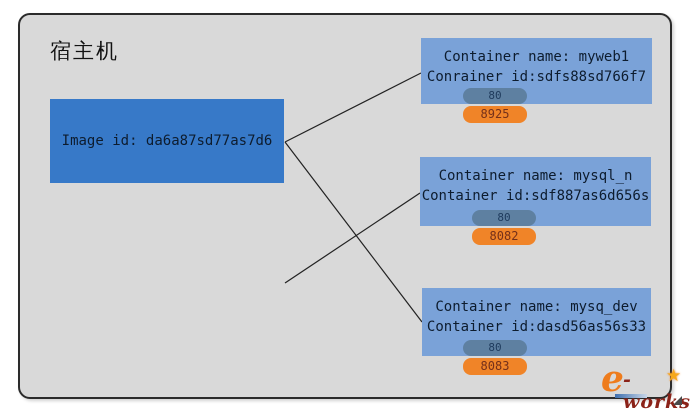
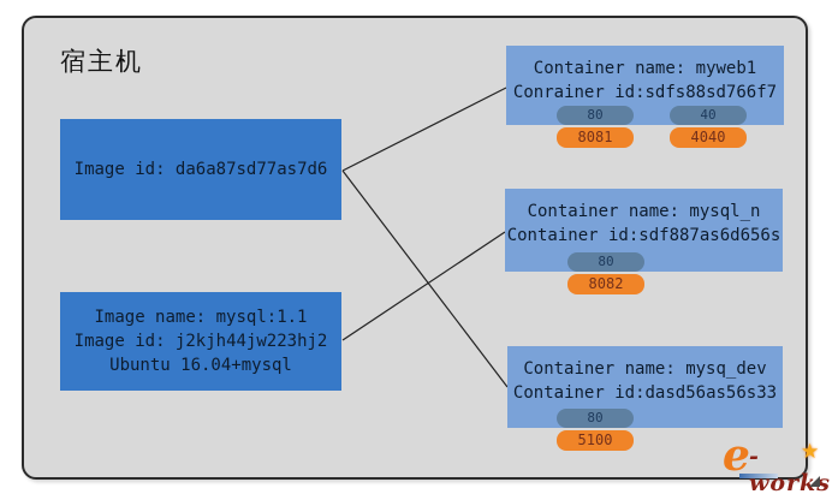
  宿主机
  Image id: da6a87sd77as7d6
+ Image name: mysql:1.1
+ Image id: j2kjh44jw223hj2
+ Ubuntu 16.04+mysql
  Container name: myweb1
  Conrainer id:sdfs88sd766f7
  80
- 8925
+ 8081
+ 40
+ 4040
  Container name: mysql_n
  Container id:sdf887as6d656s
  80
  8082
  Container name: mysq_dev
  Container id:dasd56as56s33
  80
- 8083
+ 5100
  e
  -works
  ★
